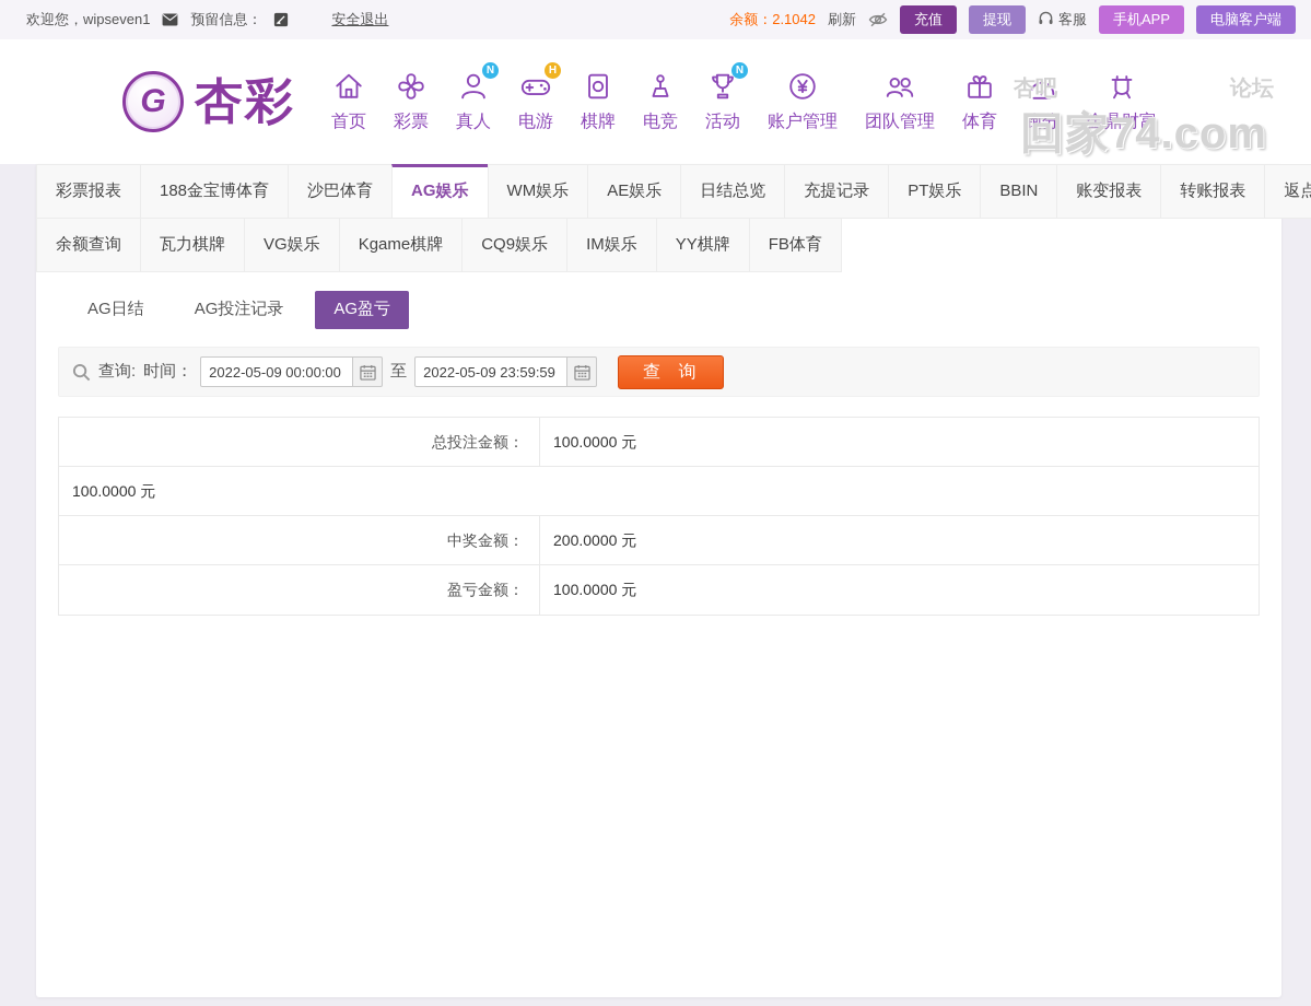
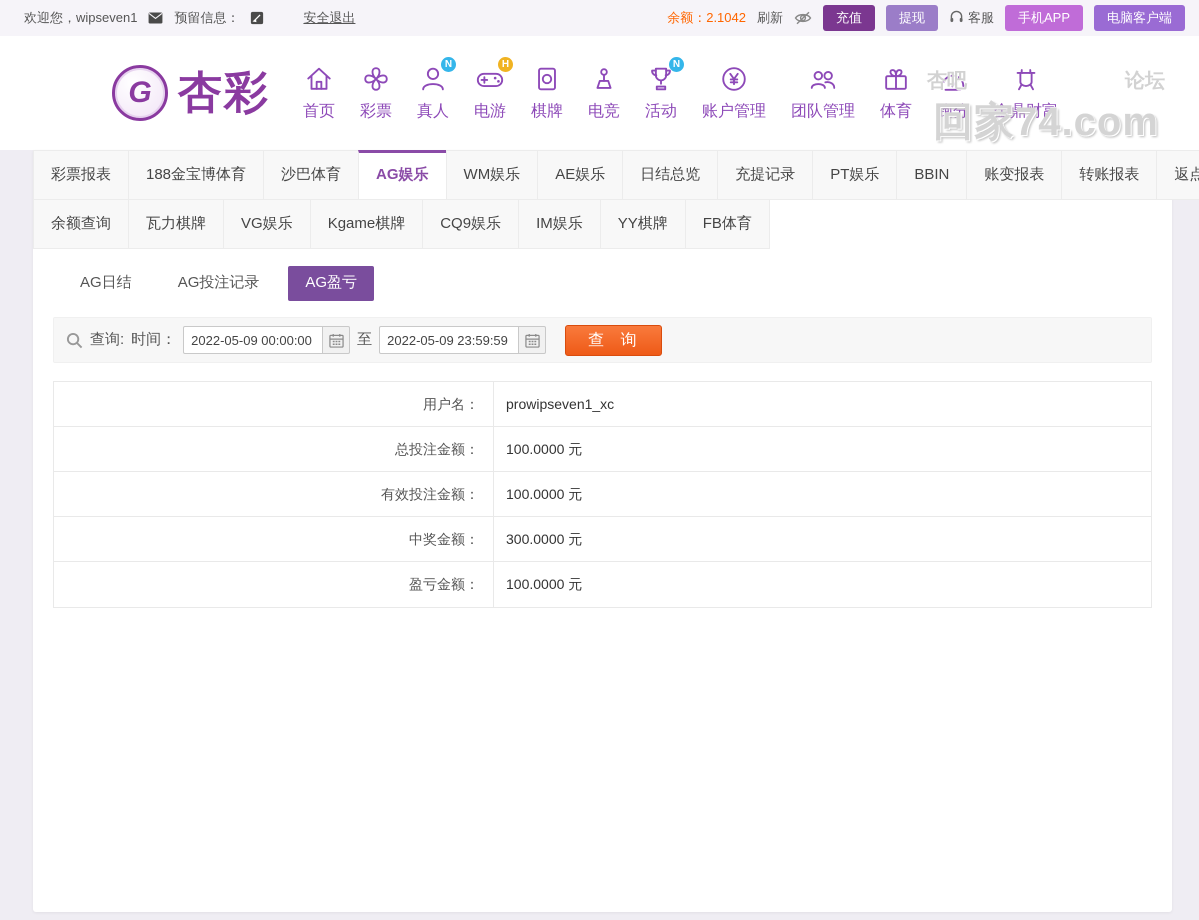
  欢迎您，wipseven1
  预留信息：
  安全退出
  余额：2.1042
  刷新
  充值
  提现
  客服
  手机APP
  电脑客户端
  G
  杏彩
  首页
  彩票
  真人
  N
  电游
  H
  棋牌
  电竞
  活动
  N
  账户管理
  团队管理
  体育
  跑分
  金鼎财富
  杏吧
  论坛
  回家74.com
  彩票报表
  188金宝博体育
  沙巴体育
  AG娱乐
  WM娱乐
  AE娱乐
  日结总览
  充提记录
  PT娱乐
  BBIN
  账变报表
  转账报表
  余额查询
  瓦力棋牌
  VG娱乐
  Kgame棋牌
  CQ9娱乐
  IM娱乐
  YY棋牌
  FB体育
  AG日结
  AG投注记录
  AG盈亏
  查询:
  时间：
  2022-05-09 00:00:00
  至
  2022-05-09 23:59:59
  查 询
+ 用户名：
+ prowipseven1_xc
  总投注金额：
  100.0000 元
+ 有效投注金额：
  100.0000 元
  中奖金额：
- 200.0000 元
+ 300.0000 元
  盈亏金额：
  100.0000 元
